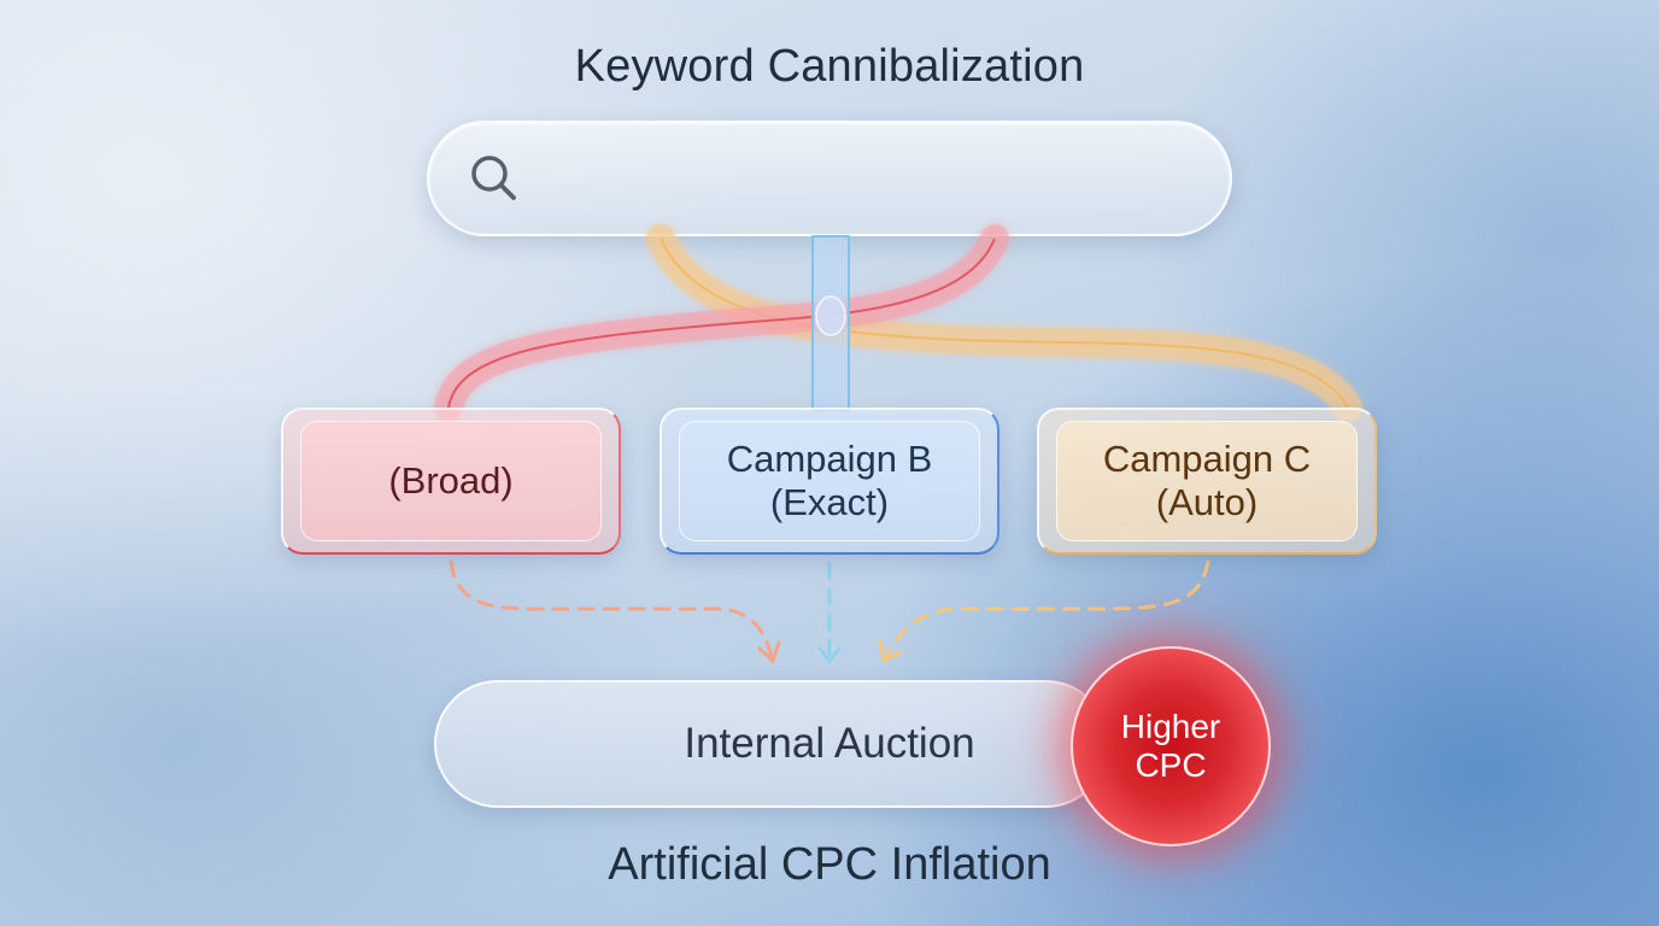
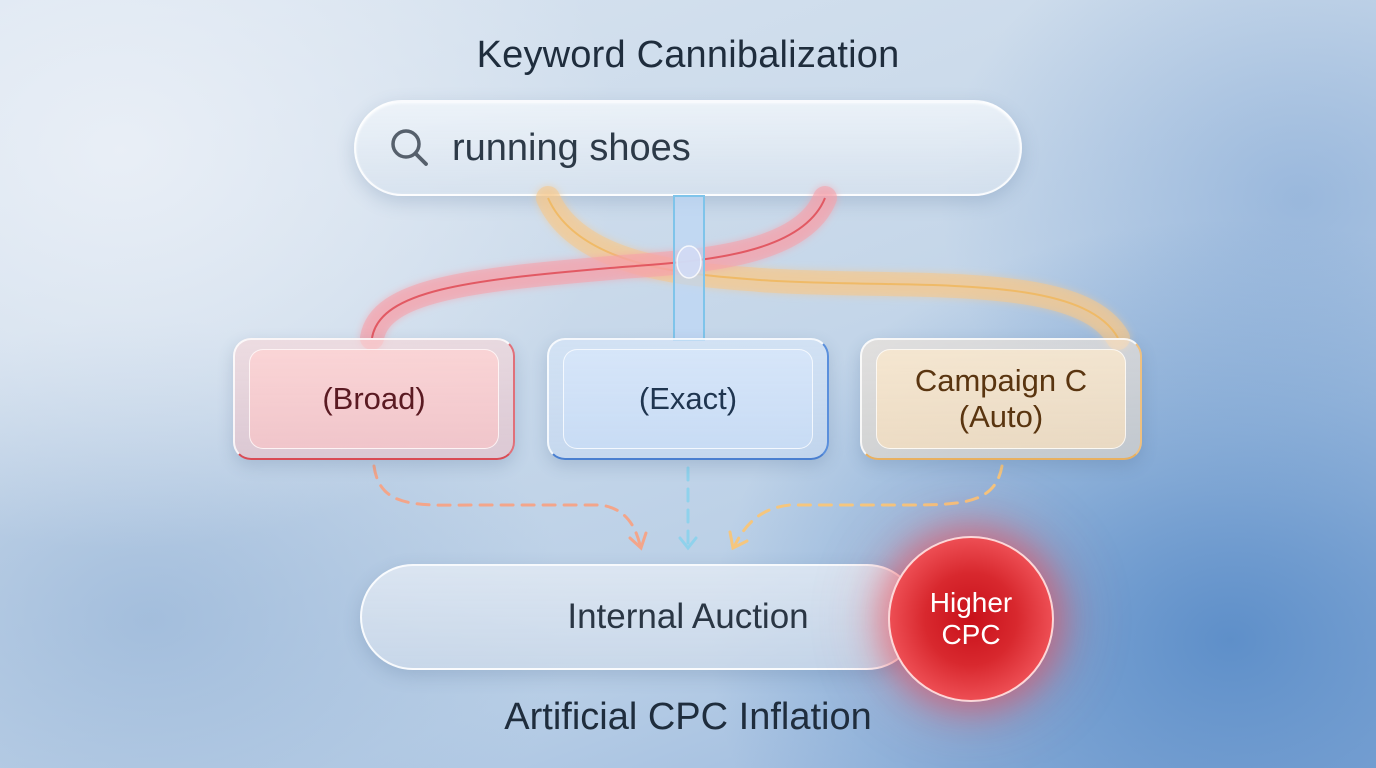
  Keyword Cannibalization
+ running shoes
  (Broad)
- Campaign B
  (Exact)
  Campaign C
  (Auto)
  Internal Auction
  Higher
  CPC
  Artificial CPC Inflation
